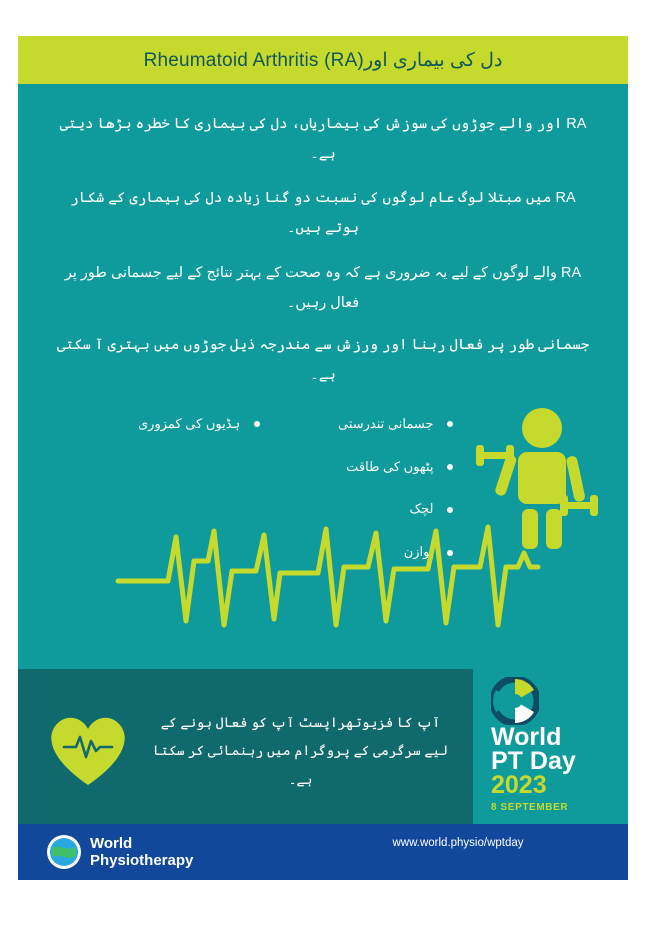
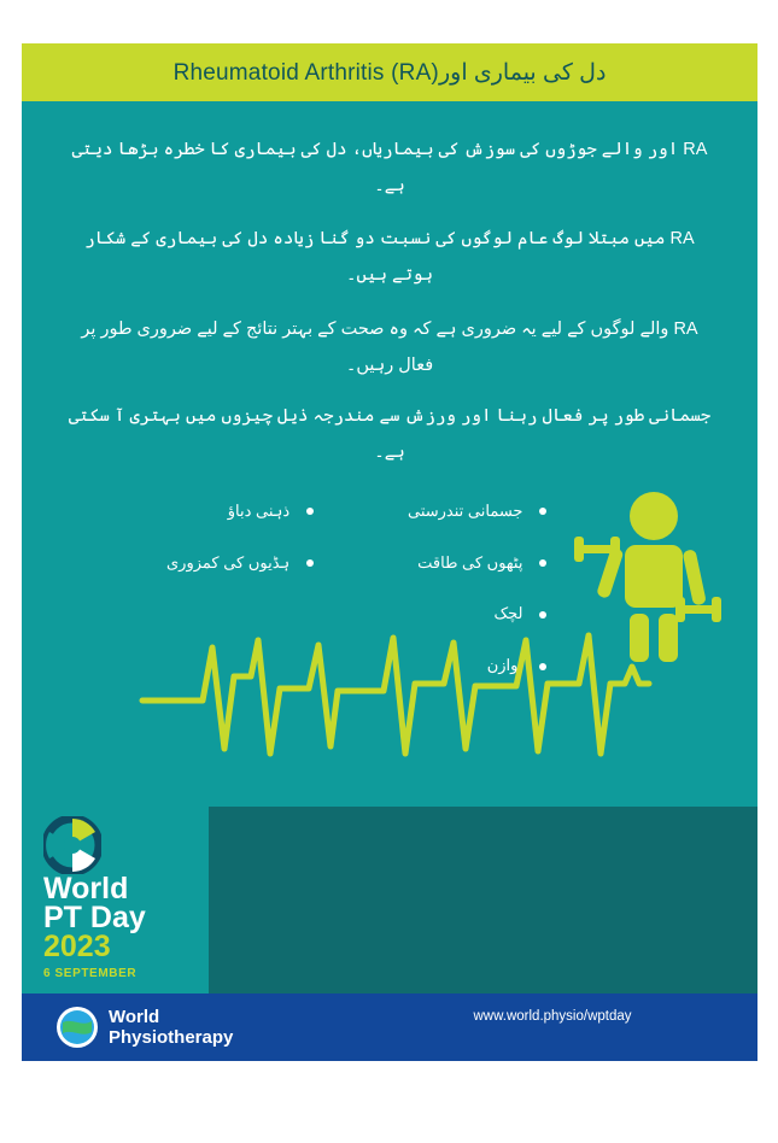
  دل کی بیماری اورRheumatoid Arthritis (RA)
  RA اور والے جوڑوں کی سوزش کی بیماریاں، دل کی بیماری کا خطرہ بڑھا دیتی ہے۔
  RA میں مبتلا لوگ عام لوگوں کی نسبت دو گنا زیادہ دل کی بیماری کے شکار ہوتے ہیں۔
- RA والے لوگوں کے لیے یہ ضروری ہے کہ وہ صحت کے بہتر نتائج کے لیے جسمانی طور پر فعال رہیں۔
+ RA والے لوگوں کے لیے یہ ضروری ہے کہ وہ صحت کے بہتر نتائج کے لیے ضروری طور پر فعال رہیں۔
- جسمانی طور پر فعال رہنا اور ورزش سے مندرجہ ذیل جوڑوں میں بہتری آ سکتی ہے۔
+ جسمانی طور پر فعال رہنا اور ورزش سے مندرجہ ذیل چیزوں میں بہتری آ سکتی ہے۔
  جسمانی تندرستی
  پٹھوں کی طاقت
  لچک
  وازن
+ ذہنی دباؤ
  ہڈیوں کی کمزوری
- آپ کا فزیوتھراپسٹ آپ کو فعال ہونے کے لیے سرگرمی کے پروگرام میں رہنمائی کر سکتا ہے۔
  World
  PT Day
  2023
- 8 SEPTEMBER
+ 6 SEPTEMBER
  World
  Physiotherapy
  www.world.physio/wptday
